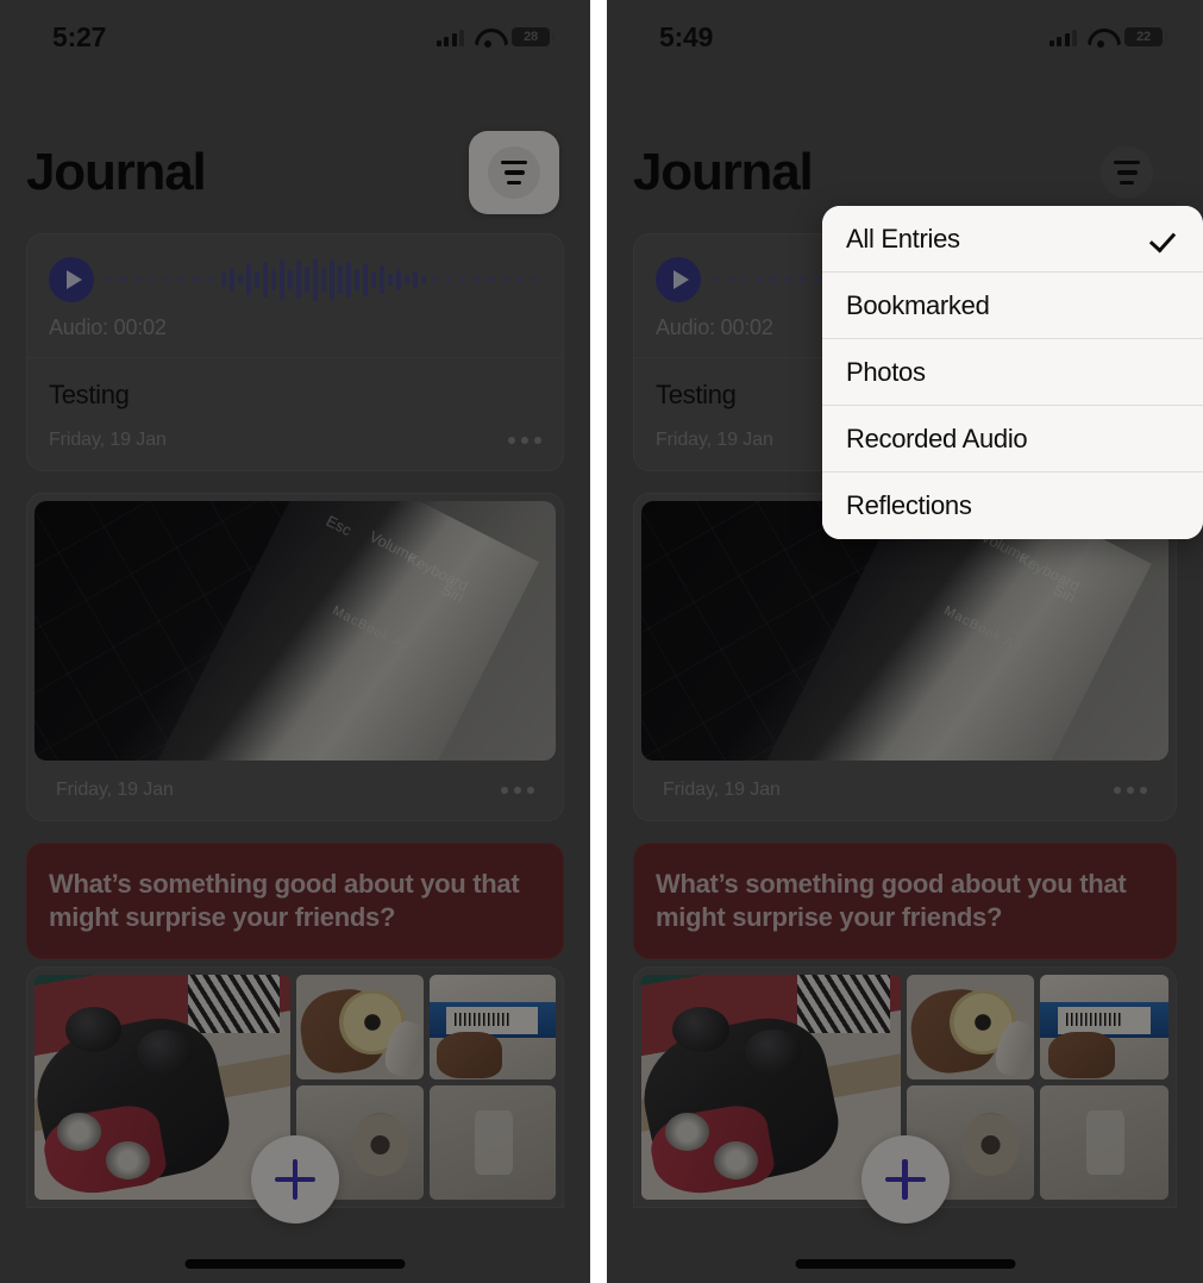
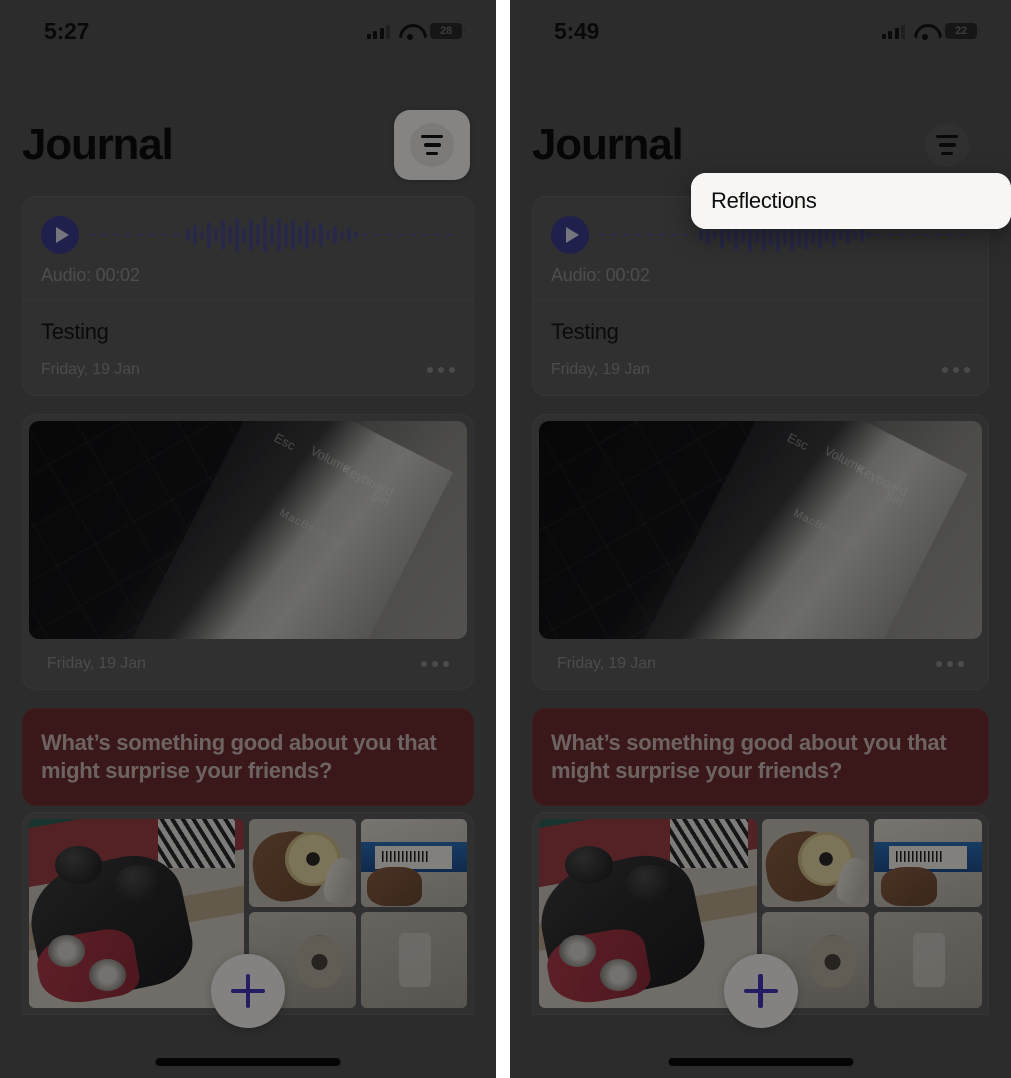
- All Entries
- Bookmarked
- Photos
- Recorded Audio
  Reflections
